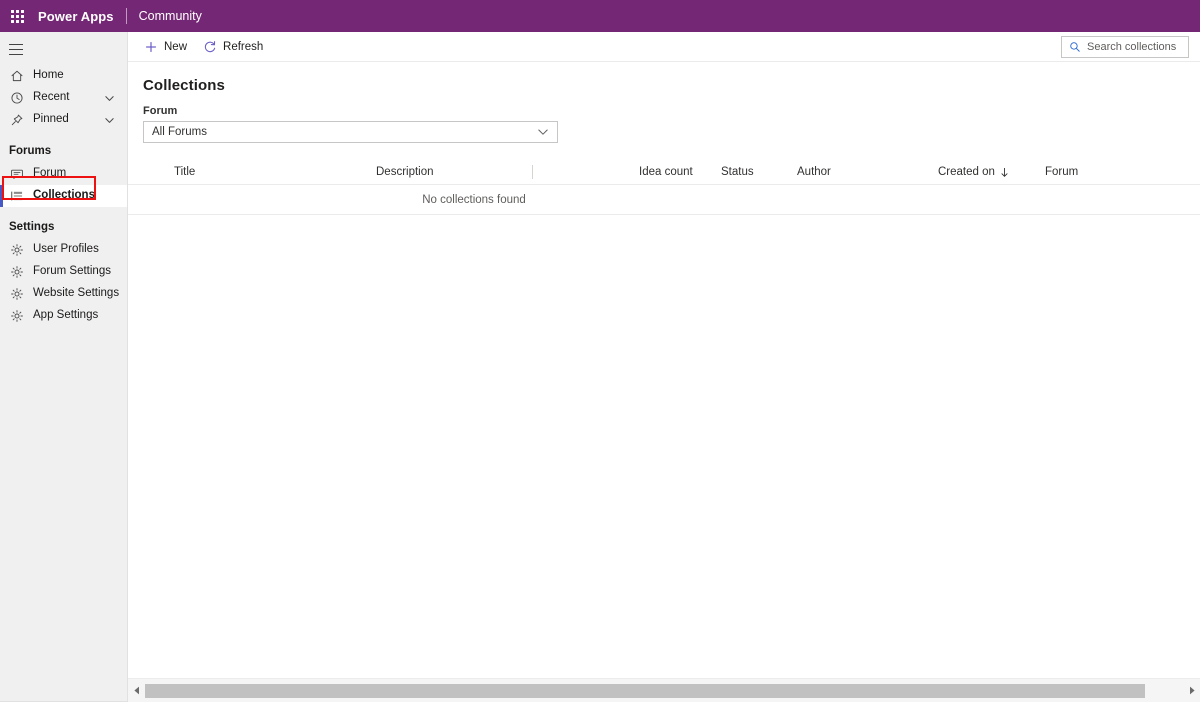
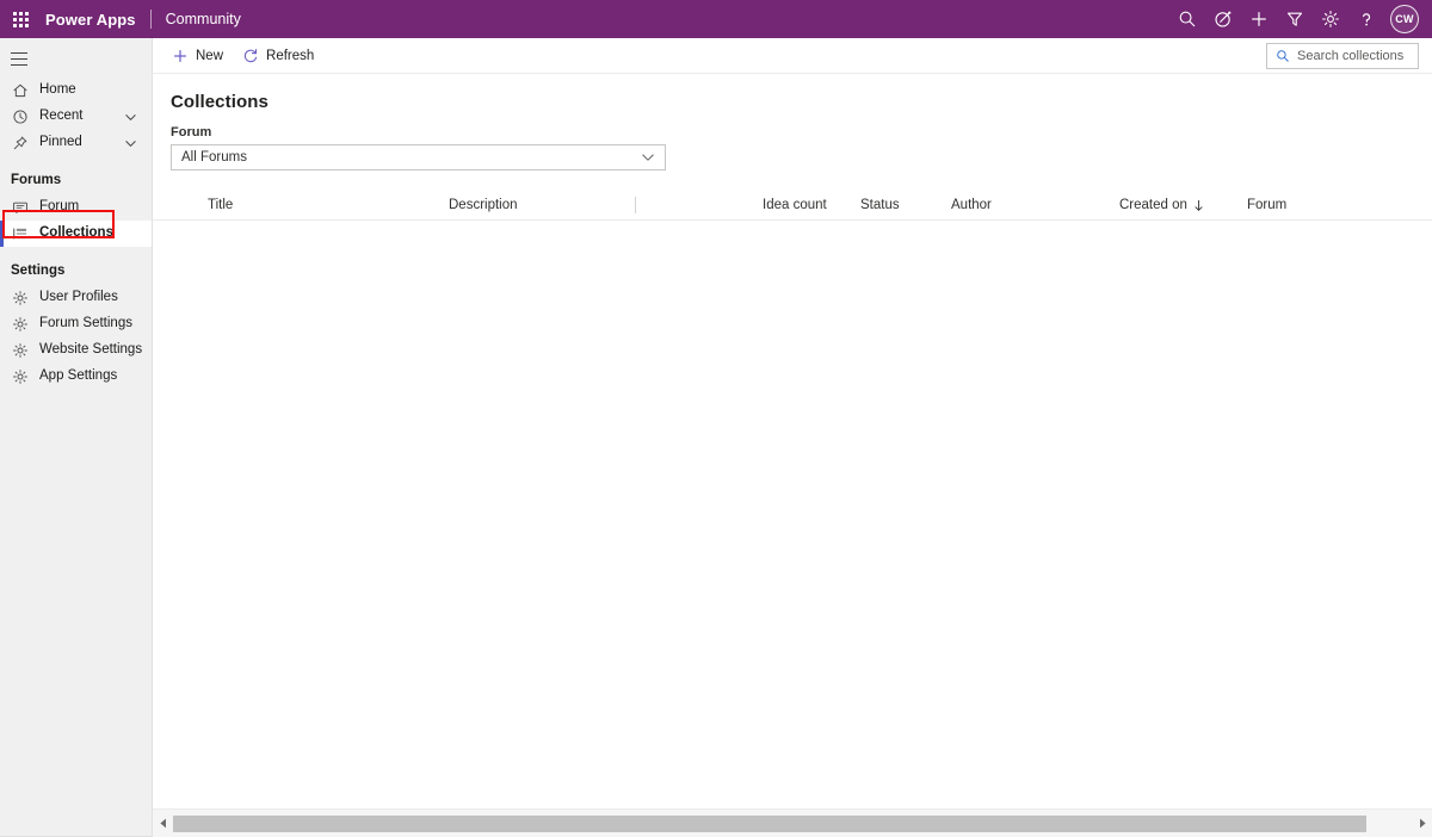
  Power Apps
  Community
+ CW
  Home
  Recent
  Pinned
  Forums
  Forum
  Collections
  Settings
  User Profiles
  Forum Settings
  Website Settings
  App Settings
  New
  Refresh
  Search collections
  Collections
  Forum
  All Forums
  Title
  Description
  Idea count
  Status
  Author
  Created on
  Forum
- No collections found
